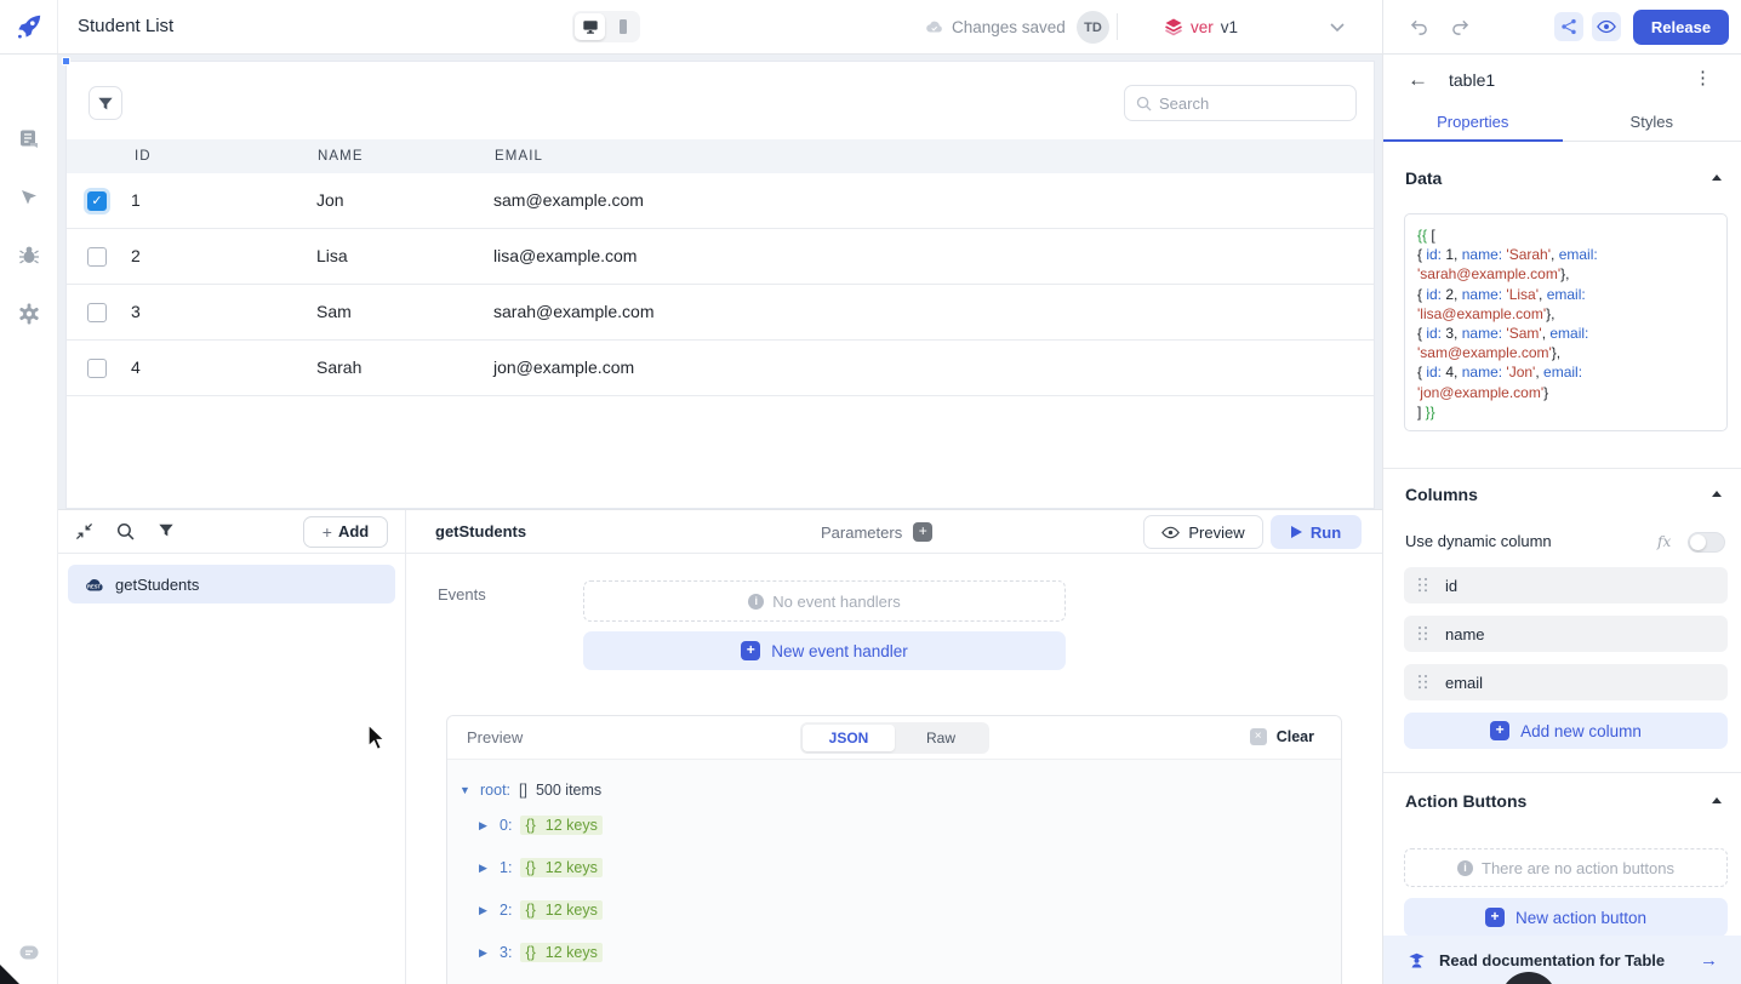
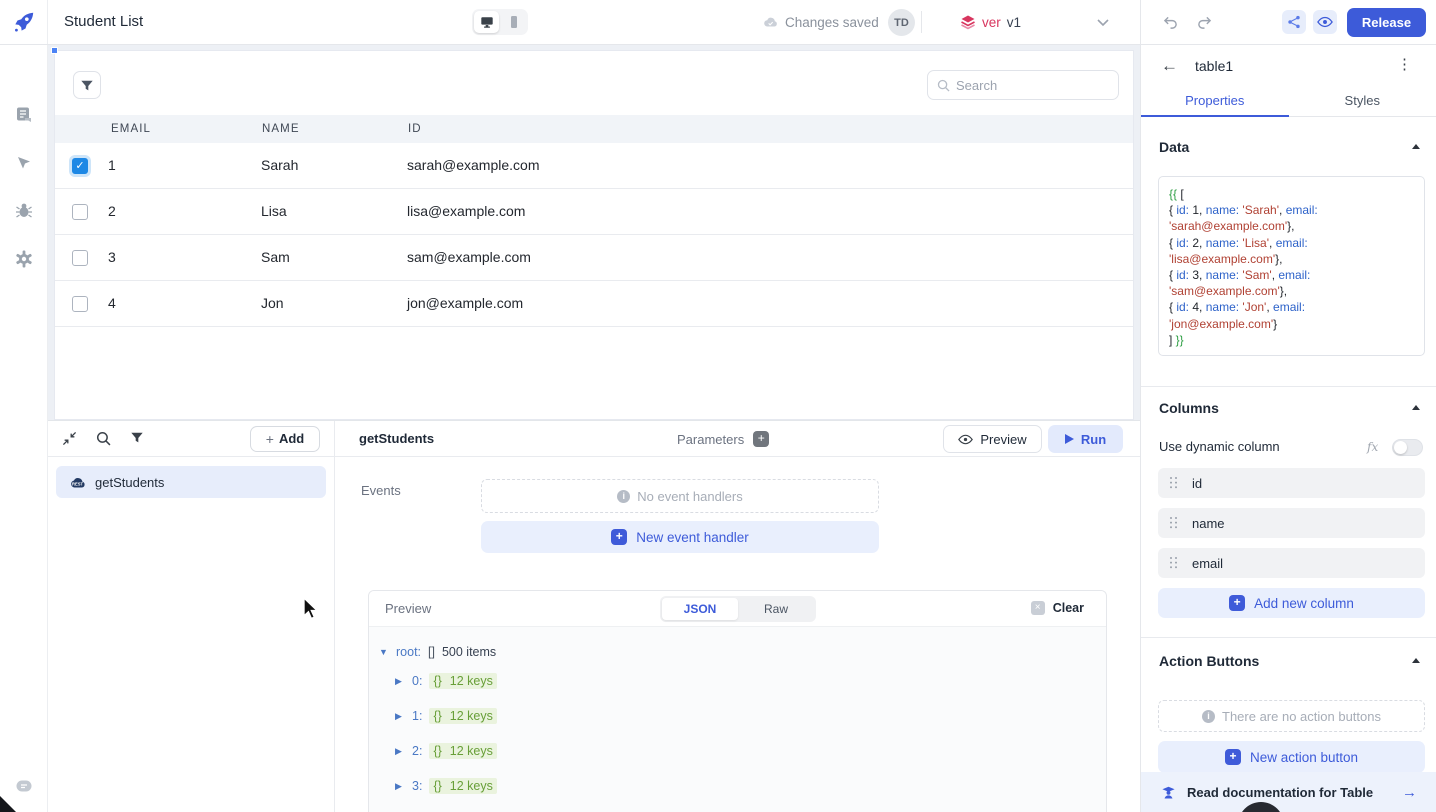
  Student List
  Changes saved
  TD
  ver
  v1
  Release
  Search
- ID
+ EMAIL
  NAME
- EMAIL
+ ID
  ✓
  1
- Jon
+ Sarah
- sam@example.com
+ sarah@example.com
  2
  Lisa
  lisa@example.com
  3
  Sam
- sarah@example.com
+ sam@example.com
  4
- Sarah
+ Jon
  jon@example.com
  +
  Add
  getStudents
  getStudents
  Parameters
  +
  Preview
  Run
  Events
  i
  No event handlers
  +
  New event handler
  Preview
  JSON
  Raw
  ×
  Clear
  ▼
  root:
  []
  500 items
  ▶
  0:
  {}
  12 keys
  ▶
  1:
  {}
  12 keys
  ▶
  2:
  {}
  12 keys
  ▶
  3:
  {}
  12 keys
  ←
  table1
  ⋮
  Properties
  Styles
  Data
  {{ [
  { id: 1, name: 'Sarah', email:
  'sarah@example.com'},
  { id: 2, name: 'Lisa', email:
  'lisa@example.com'},
  { id: 3, name: 'Sam', email:
  'sam@example.com'},
  { id: 4, name: 'Jon', email:
  'jon@example.com'}
  ] }}
  Columns
  Use dynamic column
  fx
  id
  name
  email
  +
  Add new column
  Action Buttons
  i
  There are no action buttons
  +
  New action button
  Read documentation for Table
  →
